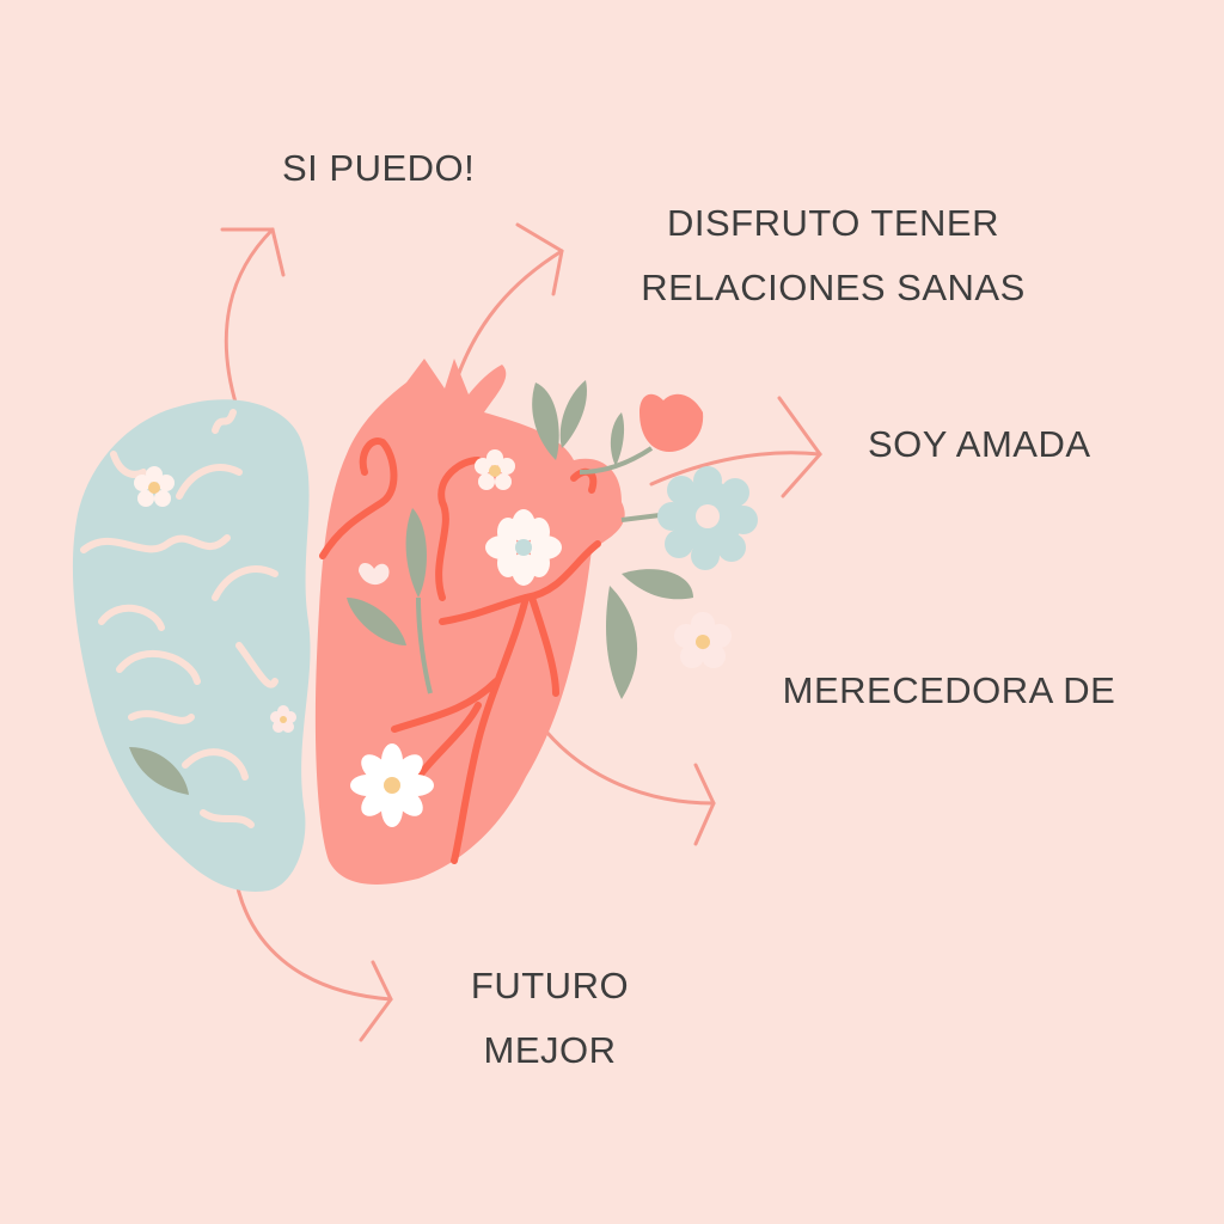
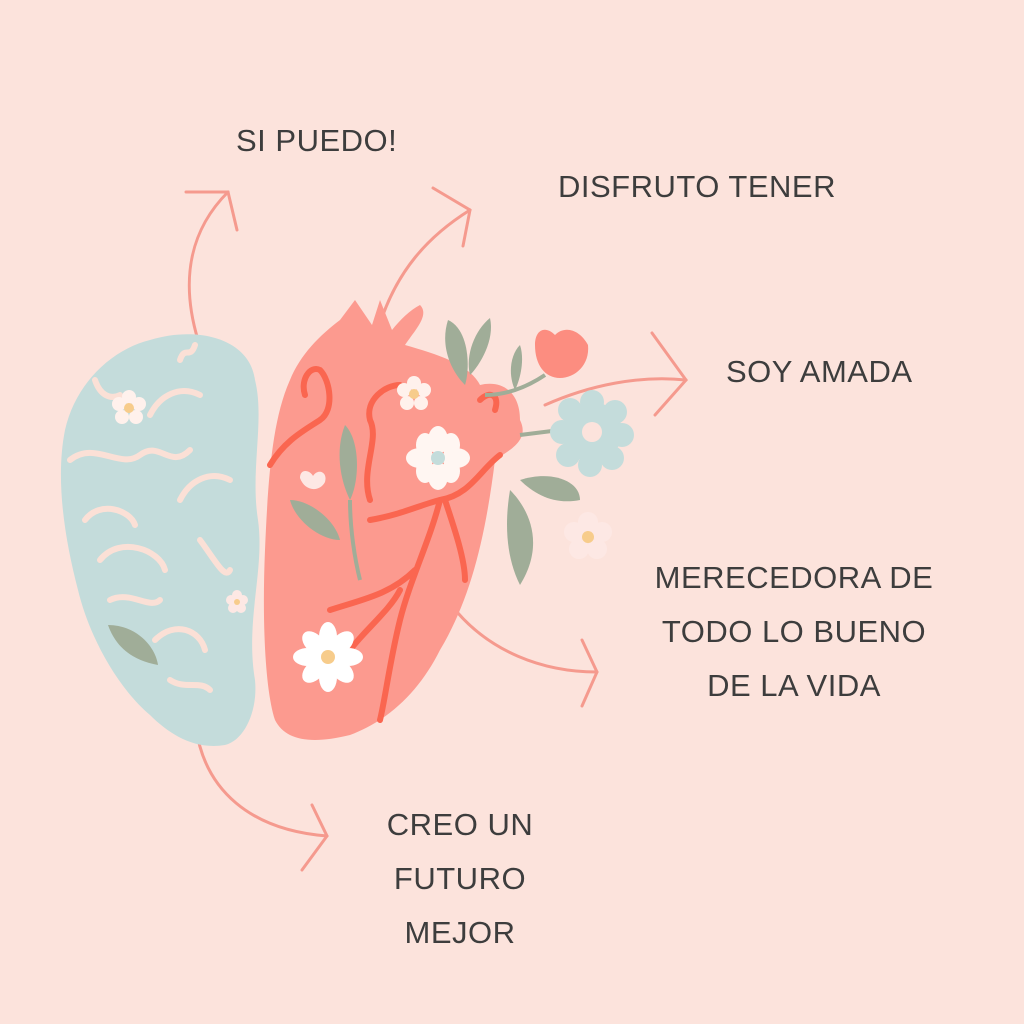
  SI PUEDO!
  DISFRUTO TENER
- RELACIONES SANAS
  SOY AMADA
  MERECEDORA DE
+ TODO LO BUENO
+ DE LA VIDA
+ CREO UN
  FUTURO
  MEJOR
